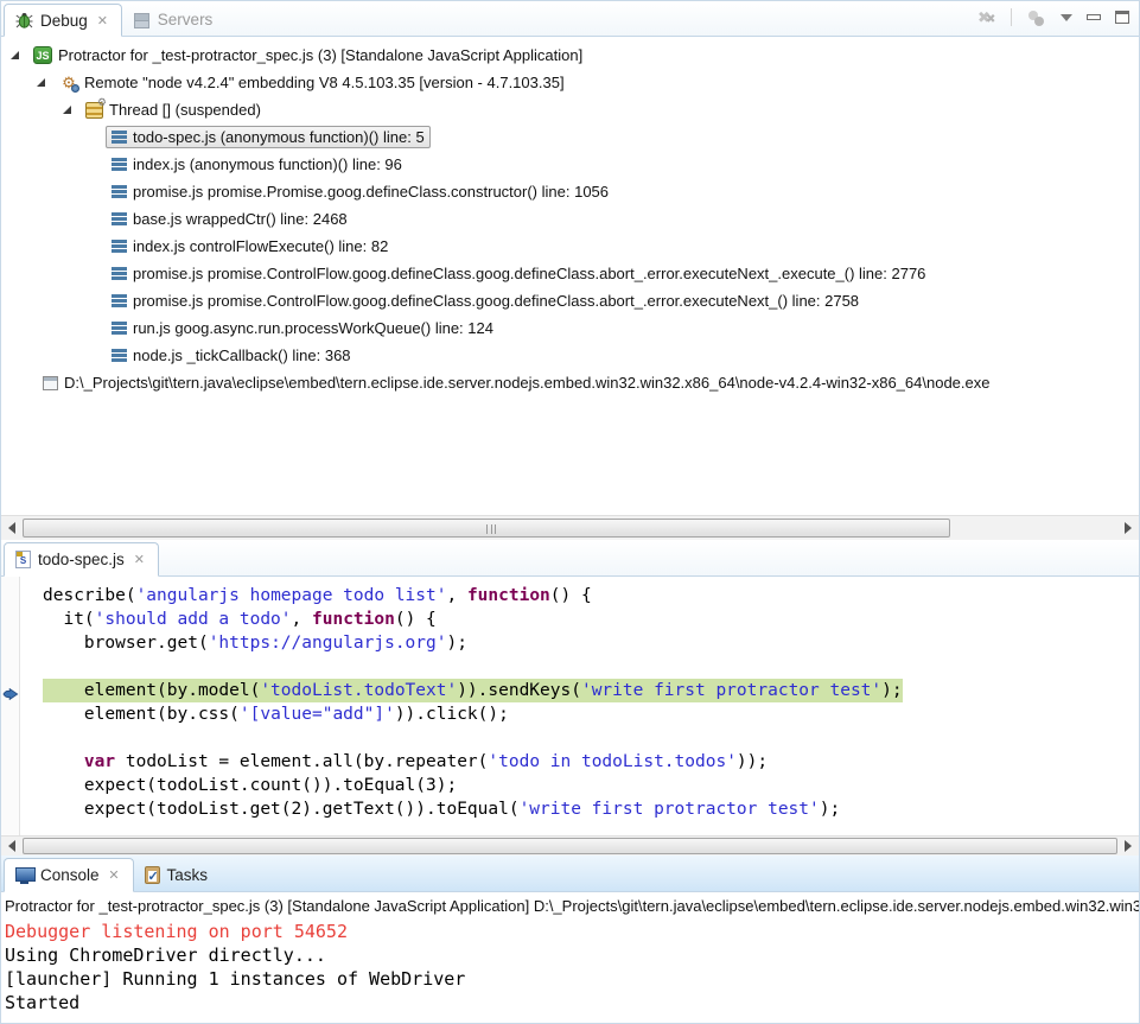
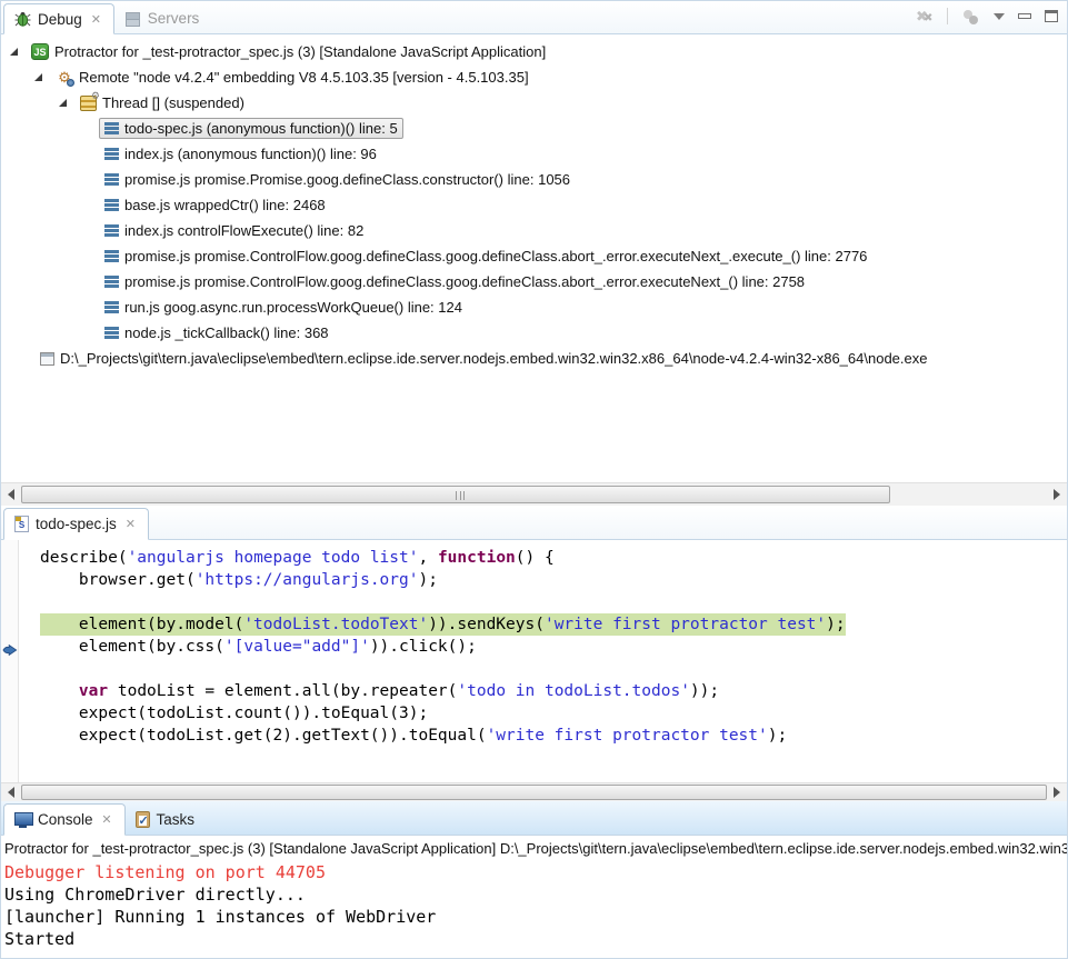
  Debug
  Servers
  JS
  Protractor for _test-protractor_spec.js (3) [Standalone JavaScript Application]
  ⚙
- Remote "node v4.2.4" embedding V8 4.5.103.35 [version - 4.7.103.35]
+ Remote "node v4.2.4" embedding V8 4.5.103.35 [version - 4.5.103.35]
  Thread [] (suspended)
  todo-spec.js (anonymous function)() line: 5
  index.js (anonymous function)() line: 96
  promise.js promise.Promise.goog.defineClass.constructor() line: 1056
  base.js wrappedCtr() line: 2468
  index.js controlFlowExecute() line: 82
  promise.js promise.ControlFlow.goog.defineClass.goog.defineClass.abort_.error.executeNext_.execute_() line: 2776
  promise.js promise.ControlFlow.goog.defineClass.goog.defineClass.abort_.error.executeNext_() line: 2758
  run.js goog.async.run.processWorkQueue() line: 124
  node.js _tickCallback() line: 368
  D:\_Projects\git\tern.java\eclipse\embed\tern.eclipse.ide.server.nodejs.embed.win32.win32.x86_64\node-v4.2.4-win32-x86_64\node.exe
  S
  todo-spec.js
  describe('angularjs homepage todo list', function() {
- it('should add a todo', function() {
  browser.get('https://angularjs.org');
  element(by.model('todoList.todoText')).sendKeys('write first protractor test');
  element(by.css('[value="add"]')).click();
  var todoList = element.all(by.repeater('todo in todoList.todos'));
  expect(todoList.count()).toEqual(3);
  expect(todoList.get(2).getText()).toEqual('write first protractor test');
  Console
  Tasks
  Protractor for _test-protractor_spec.js (3) [Standalone JavaScript Application] D:\_Projects\git\tern.java\eclipse\embed\tern.eclipse.ide.server.nodejs.embed.win32.win3
- Debugger listening on port 54652
+ Debugger listening on port 44705
  Using ChromeDriver directly...
  [launcher] Running 1 instances of WebDriver
  Started
